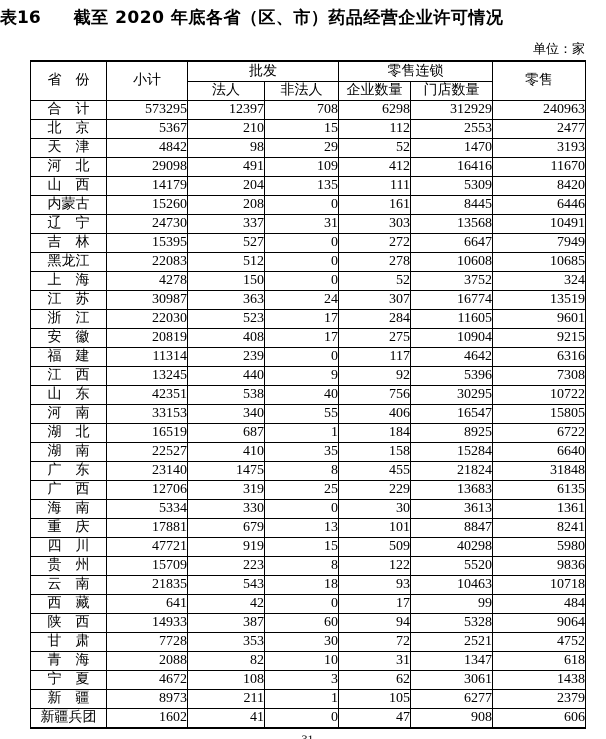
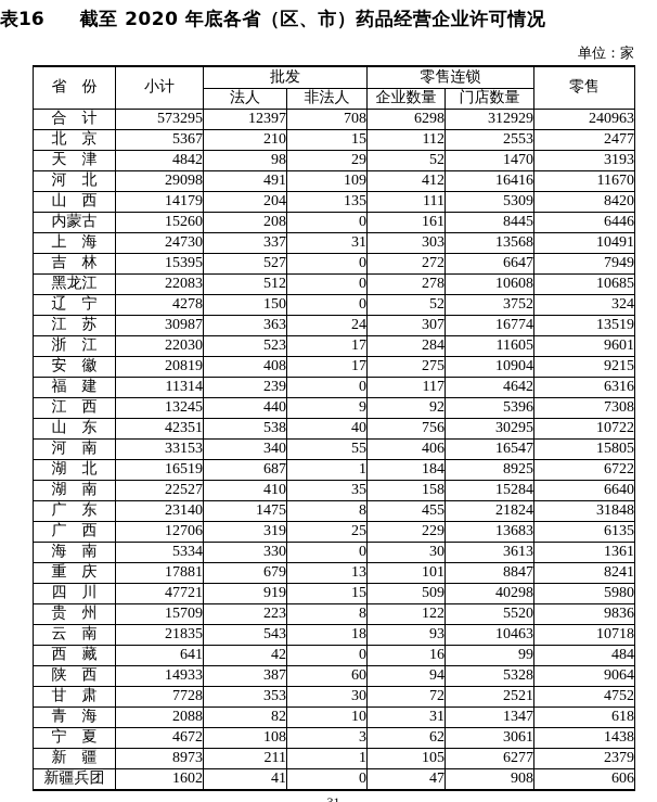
  表16
  截至 2020 年底各省（区、市）药品经营企业许可情况
  单位：家
  省 份	小计	批发	零售连锁	零售
  法人	非法人	企业数量	门店数量
  合 计	573295	12397	708	6298	312929	240963
  北 京	5367	210	15	112	2553	2477
  天 津	4842	98	29	52	1470	3193
  河 北	29098	491	109	412	16416	11670
  山 西	14179	204	135	111	5309	8420
  内蒙古	15260	208	0	161	8445	6446
- 辽 宁	24730	337	31	303	13568	10491
+ 上 海	24730	337	31	303	13568	10491
  吉 林	15395	527	0	272	6647	7949
  黑龙江	22083	512	0	278	10608	10685
- 上 海	4278	150	0	52	3752	324
+ 辽 宁	4278	150	0	52	3752	324
  江 苏	30987	363	24	307	16774	13519
  浙 江	22030	523	17	284	11605	9601
  安 徽	20819	408	17	275	10904	9215
  福 建	11314	239	0	117	4642	6316
  江 西	13245	440	9	92	5396	7308
  山 东	42351	538	40	756	30295	10722
  河 南	33153	340	55	406	16547	15805
  湖 北	16519	687	1	184	8925	6722
  湖 南	22527	410	35	158	15284	6640
  广 东	23140	1475	8	455	21824	31848
  广 西	12706	319	25	229	13683	6135
  海 南	5334	330	0	30	3613	1361
  重 庆	17881	679	13	101	8847	8241
  四 川	47721	919	15	509	40298	5980
  贵 州	15709	223	8	122	5520	9836
  云 南	21835	543	18	93	10463	10718
- 西 藏	641	42	0	17	99	484
+ 西 藏	641	42	0	16	99	484
  陕 西	14933	387	60	94	5328	9064
  甘 肃	7728	353	30	72	2521	4752
  青 海	2088	82	10	31	1347	618
  宁 夏	4672	108	3	62	3061	1438
  新 疆	8973	211	1	105	6277	2379
  新疆兵团	1602	41	0	47	908	606
